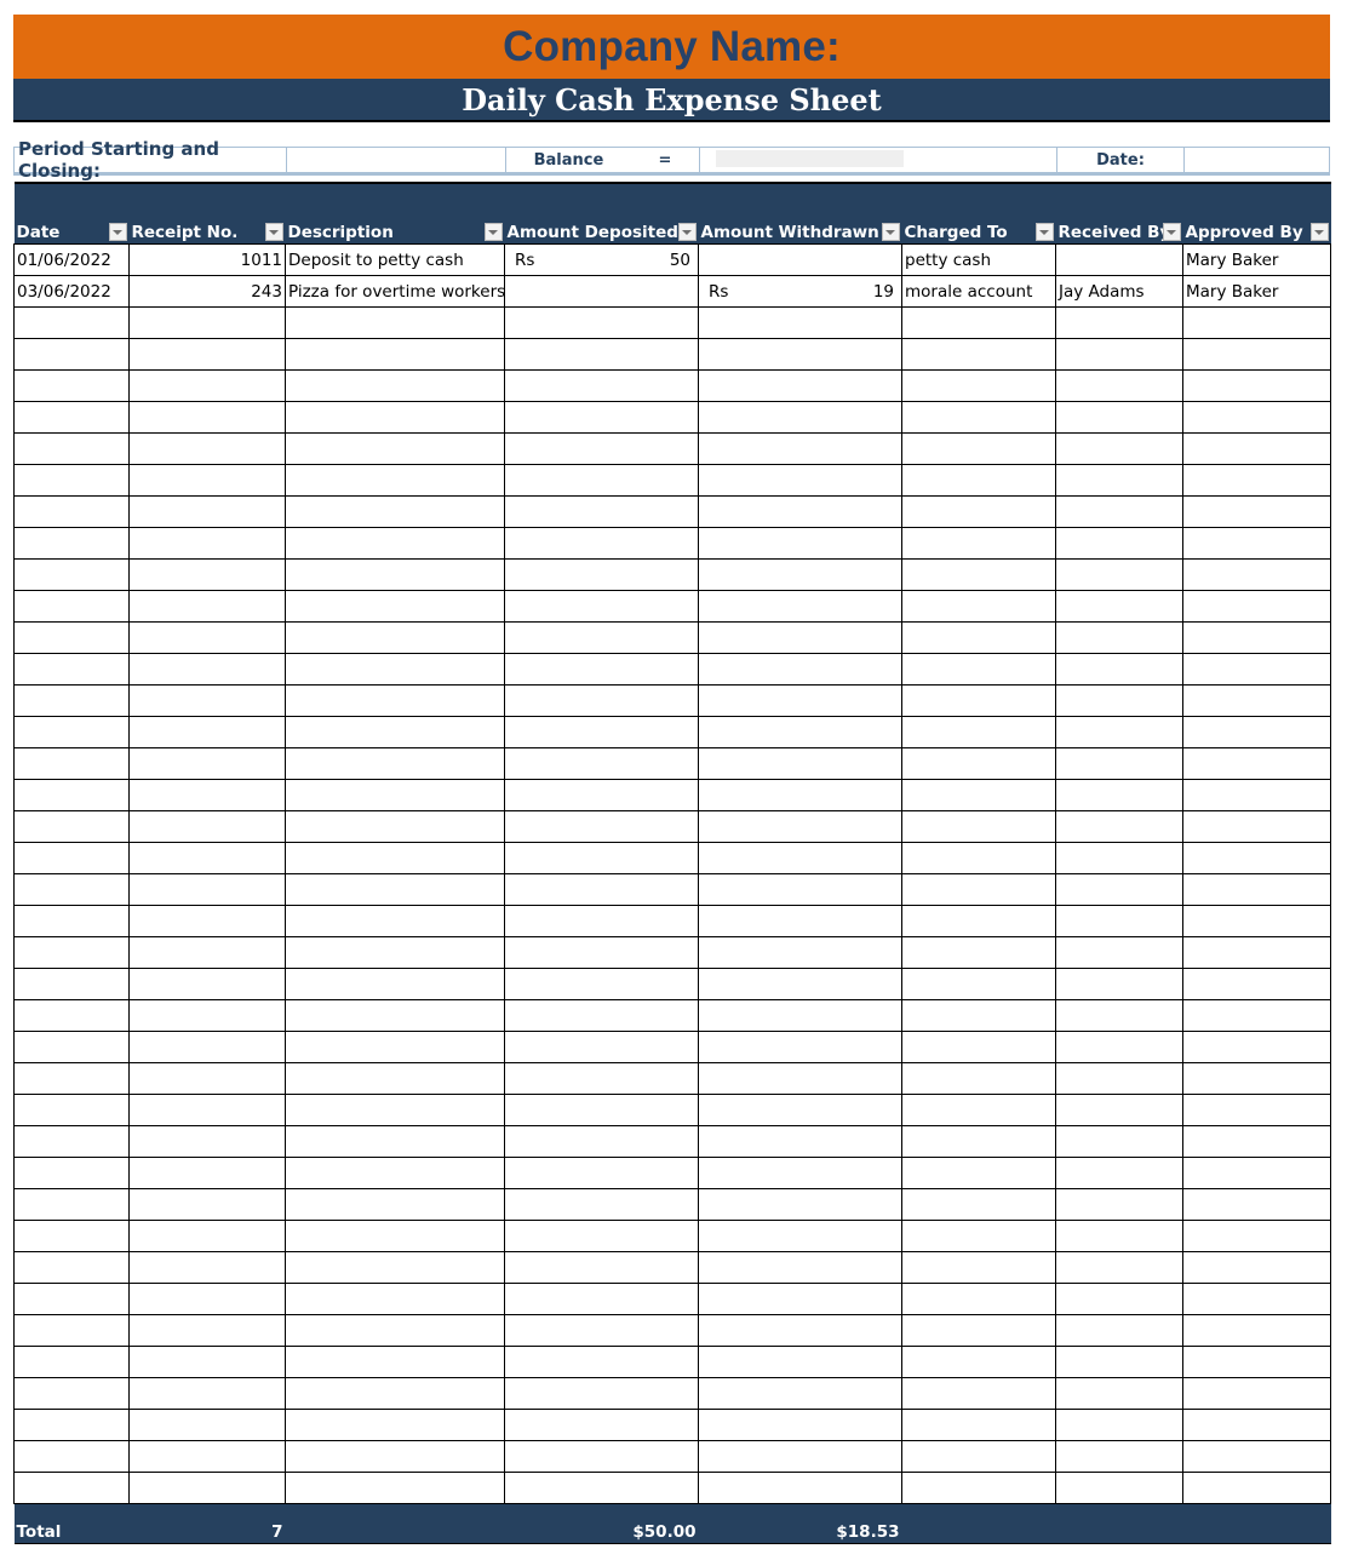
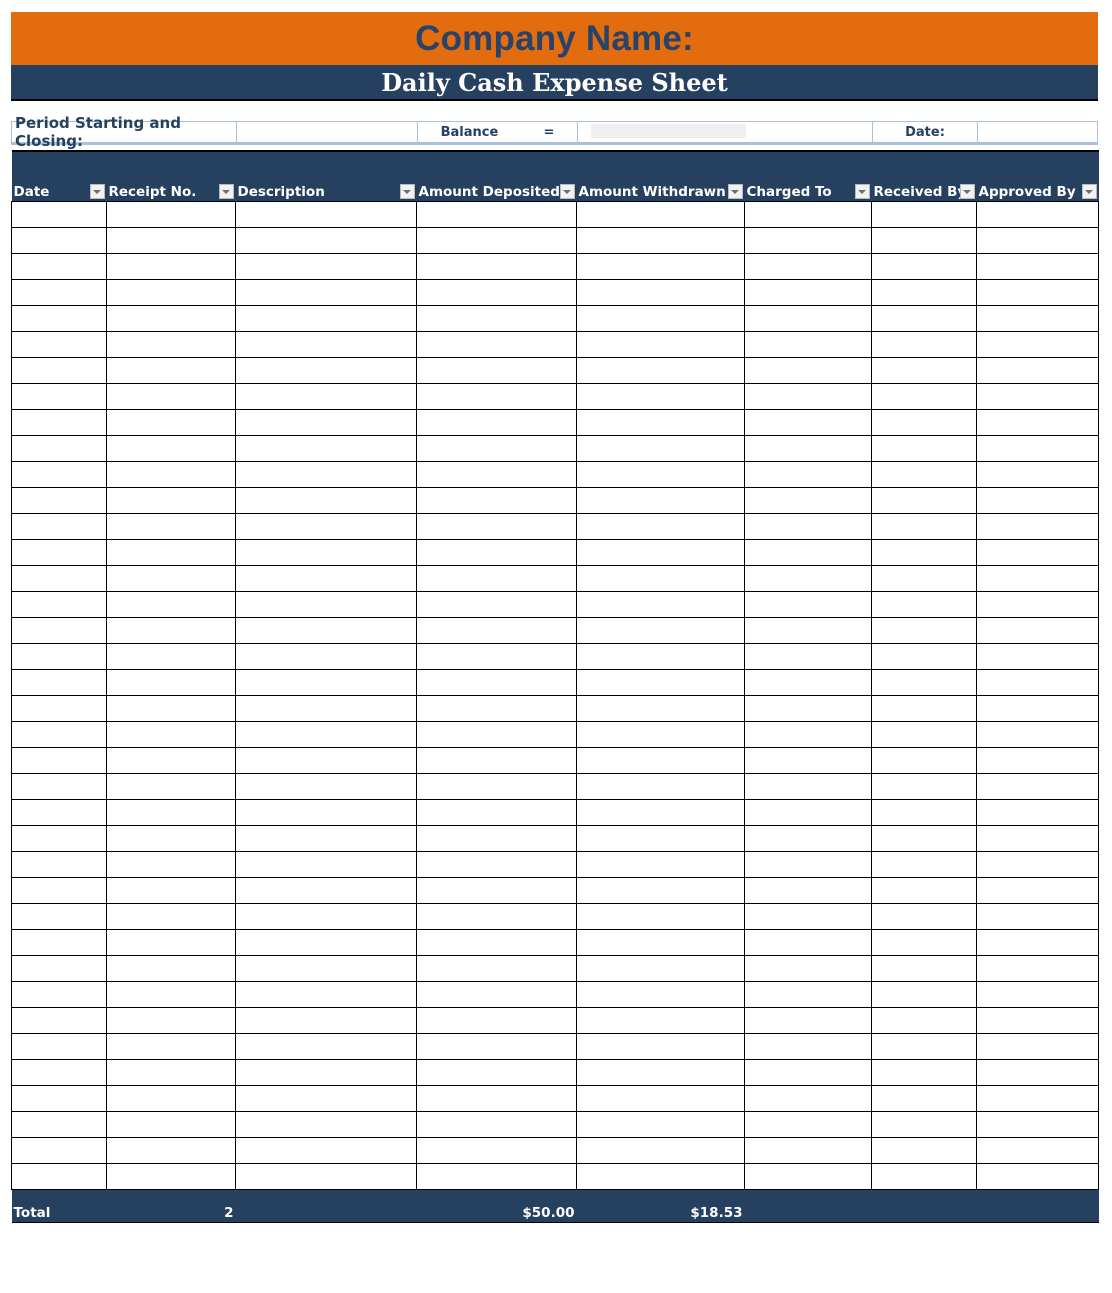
  Company Name:
  Daily Cash Expense Sheet
  Period Starting and Closing:
  Balance
  =
  Date:
  Date	Receipt No.	Description	Amount Deposited	Amount Withdrawn	Charged To	Received B	Approved By
- 01/06/2022	1011	Deposit to petty cash	Rs 50		petty cash		Mary Baker
- 03/06/2022	243	Pizza for overtime workers		Rs 19	morale account	Jay Adams	Mary Baker
- Total	7		$50.00	$18.53
+ Total	2		$50.00	$18.53
